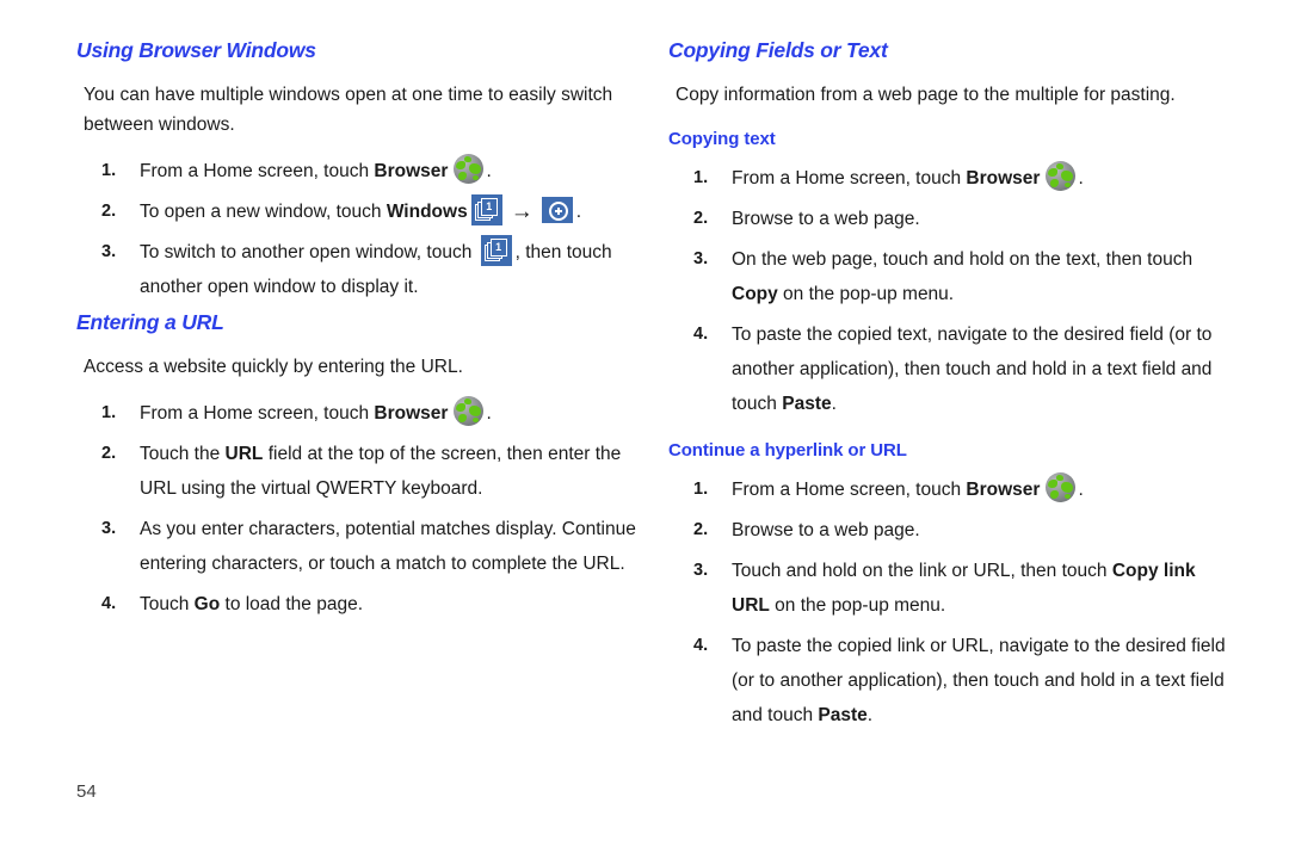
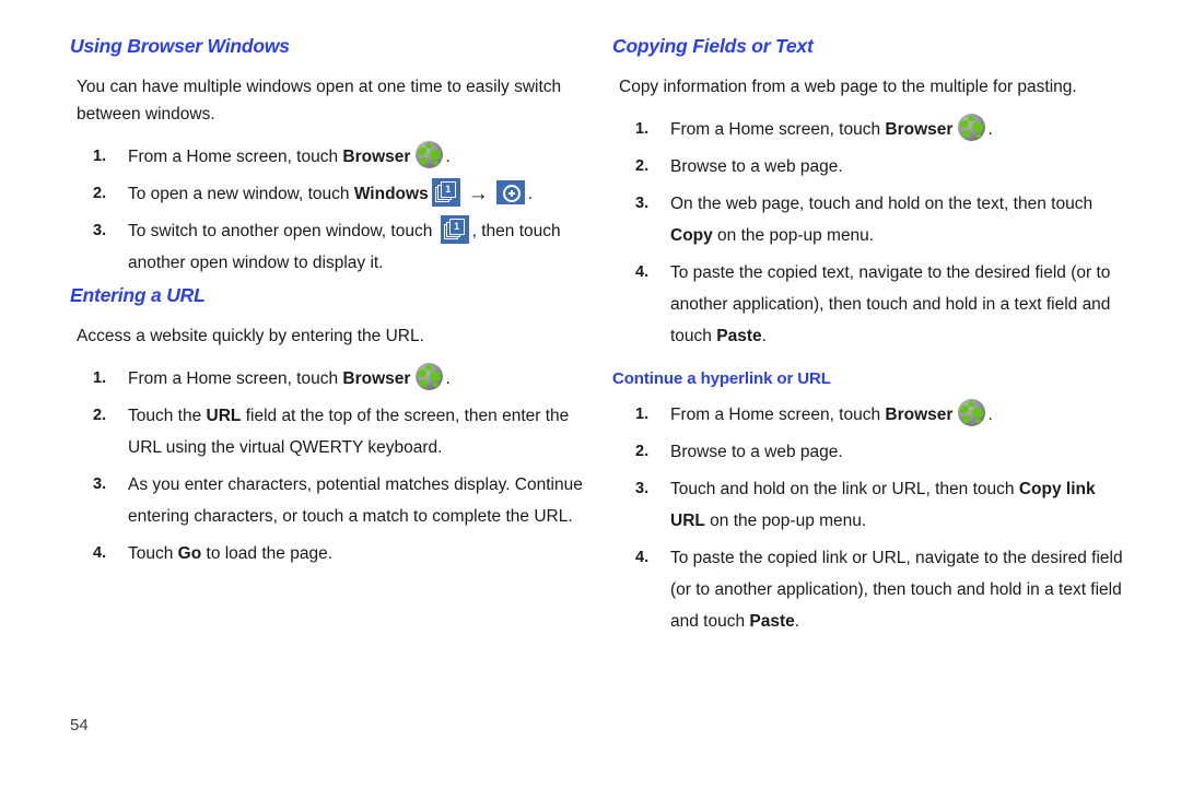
  Using Browser Windows
  You can have multiple windows open at one time to easily switch between windows.
  1.
  From a Home screen, touch Browser .
  2.
  To open a new window, touch Windows
  1
  → .
  3.
  To switch to another open window, touch
  1
  , then touch another open window to display it.
  Entering a URL
  Access a website quickly by entering the URL.
  1.
  From a Home screen, touch Browser .
  2.
  Touch the URL field at the top of the screen, then enter the URL using the virtual QWERTY keyboard.
  3.
  As you enter characters, potential matches display. Continue entering characters, or touch a match to complete the URL.
  4.
  Touch Go to load the page.
  Copying Fields or Text
  Copy information from a web page to the multiple for pasting.
- Copying text
  1.
  From a Home screen, touch Browser .
  2.
  Browse to a web page.
  3.
  On the web page, touch and hold on the text, then touch Copy on the pop-up menu.
  4.
  To paste the copied text, navigate to the desired field (or to another application), then touch and hold in a text field and touch Paste.
  Continue a hyperlink or URL
  1.
  From a Home screen, touch Browser .
  2.
  Browse to a web page.
  3.
  Touch and hold on the link or URL, then touch Copy link URL on the pop-up menu.
  4.
  To paste the copied link or URL, navigate to the desired field (or to another application), then touch and hold in a text field and touch Paste.
  54
